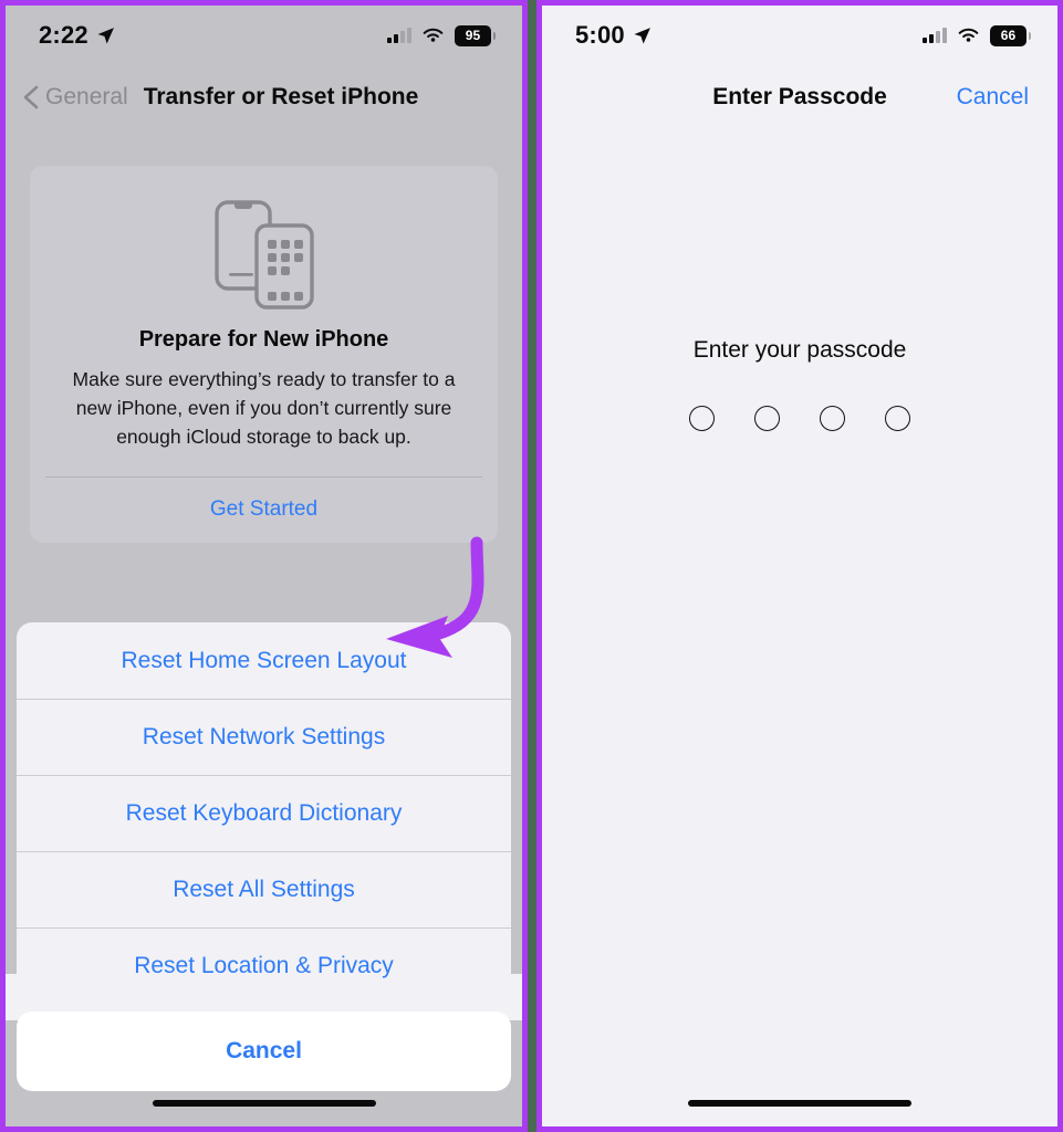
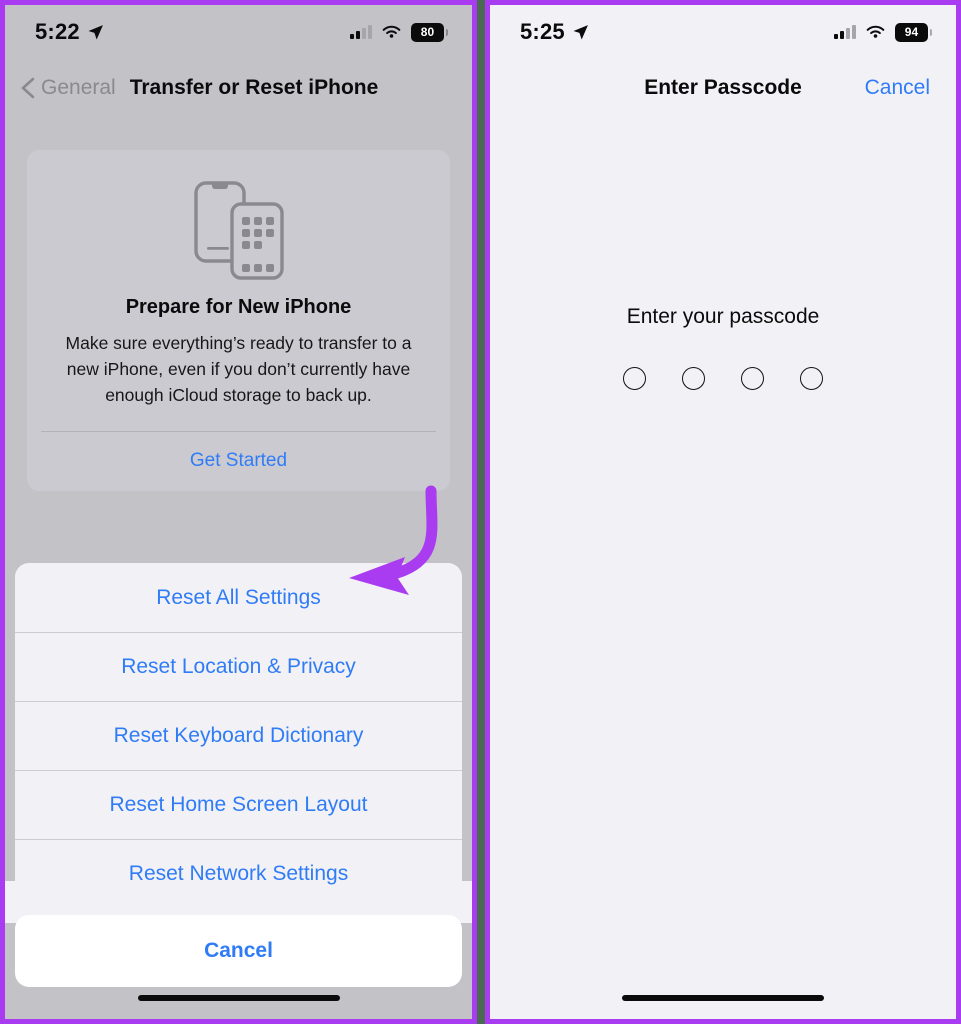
- 2:22
+ 5:22
- 95
+ 80
  General
  Transfer or Reset iPhone
  Prepare for New iPhone
- Make sure everything’s ready to transfer to a new iPhone, even if you don’t currently sure enough iCloud storage to back up.
+ Make sure everything’s ready to transfer to a new iPhone, even if you don’t currently have enough iCloud storage to back up.
  Get Started
- Reset Home Screen Layout
+ Reset All Settings
- Reset Network Settings
+ Reset Location & Privacy
  Reset Keyboard Dictionary
- Reset All Settings
+ Reset Home Screen Layout
- Reset Location & Privacy
+ Reset Network Settings
  Cancel
- 5:00
+ 5:25
- 66
+ 94
  Enter Passcode
  Cancel
  Enter your passcode
